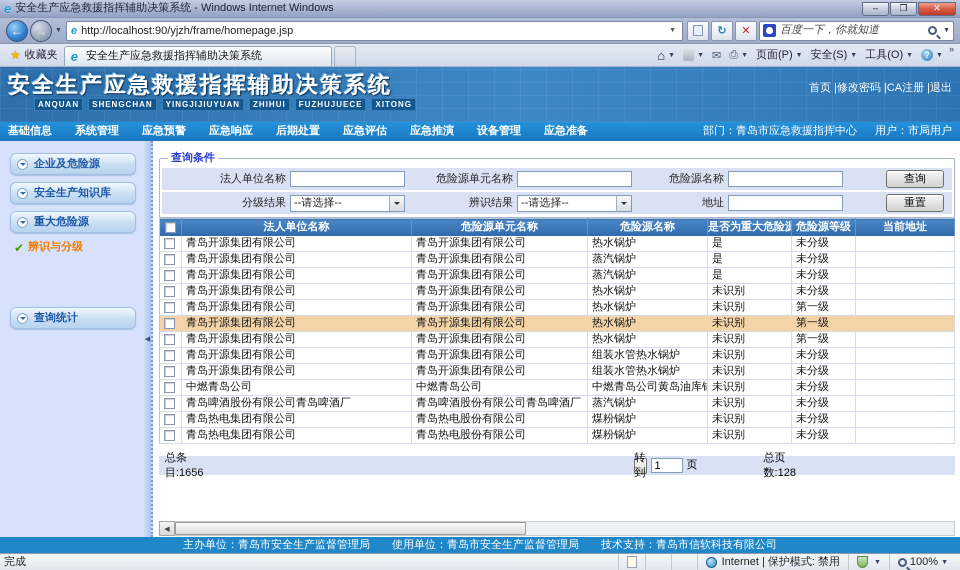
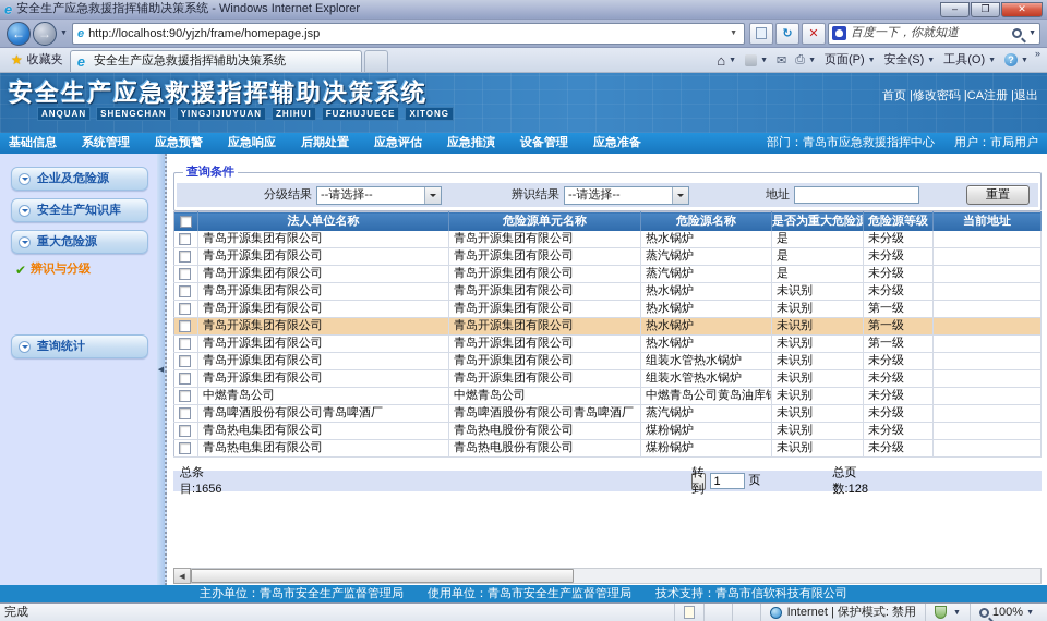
  e
- 安全生产应急救援指挥辅助决策系统 - Windows Internet Windows
+ 安全生产应急救援指挥辅助决策系统 - Windows Internet Explorer
  –
  ❐
  ✕
  ←
  →
  e
  http://localhost:90/yjzh/frame/homepage.jsp
  ↻
  ✕
  百度一下，你就知道
  ★
  收藏夹
  e
  安全生产应急救援指挥辅助决策系统
  ⌂
  ✉
  ⎙
  页面(P)
  安全(S)
  工具(O)
  ?
  »
  安全生产应急救援指挥辅助决策系统
  ANQUAN
  SHENGCHAN
  YINGJIJIUYUAN
  ZHIHUI
  FUZHUJUECE
  XITONG
  首页 |修改密码 |CA注册 |退出
  基础信息
  系统管理
  应急预警
  应急响应
  后期处置
  应急评估
  应急推演
  设备管理
  应急准备
  部门：青岛市应急救援指挥中心
  用户：市局用户
  企业及危险源
  安全生产知识库
  重大危险源
  ✔
  辨识与分级
  查询统计
  查询条件
- 法人单位名称
- 危险源单元名称
- 危险源名称
- 查询
  分级结果
  --请选择--
  辨识结果
  --请选择--
  地址
  重置
  	法人单位名称	危险源单元名称	危险源名称	是否为重大危险源	危险源等级	当前地址
  	青岛开源集团有限公司	青岛开源集团有限公司	热水锅炉	是	未分级
  	青岛开源集团有限公司	青岛开源集团有限公司	蒸汽锅炉	是	未分级
  	青岛开源集团有限公司	青岛开源集团有限公司	蒸汽锅炉	是	未分级
  	青岛开源集团有限公司	青岛开源集团有限公司	热水锅炉	未识别	未分级
  	青岛开源集团有限公司	青岛开源集团有限公司	热水锅炉	未识别	第一级
  	青岛开源集团有限公司	青岛开源集团有限公司	热水锅炉	未识别	第一级
  	青岛开源集团有限公司	青岛开源集团有限公司	热水锅炉	未识别	第一级
  	青岛开源集团有限公司	青岛开源集团有限公司	组装水管热水锅炉	未识别	未分级
  	青岛开源集团有限公司	青岛开源集团有限公司	组装水管热水锅炉	未识别	未分级
  	中燃青岛公司	中燃青岛公司	中燃青岛公司黄岛油库	未识别	未分级
  	青岛啤酒股份有限公司青岛啤酒厂	青岛啤酒股份有限公司青岛啤酒厂	蒸汽锅炉	未识别	未分级
  	青岛热电集团有限公司	青岛热电股份有限公司	煤粉锅炉	未识别	未分级
  	青岛热电集团有限公司	青岛热电股份有限公司	煤粉锅炉	未识别	未分级
  总条目:1656
  转到
  1
  页
  总页数:128
  主办单位：青岛市安全生产监督管理局 使用单位：青岛市安全生产监督管理局 技术支持：青岛市信软科技有限公司
  完成
  Internet | 保护模式: 禁用
  100%
